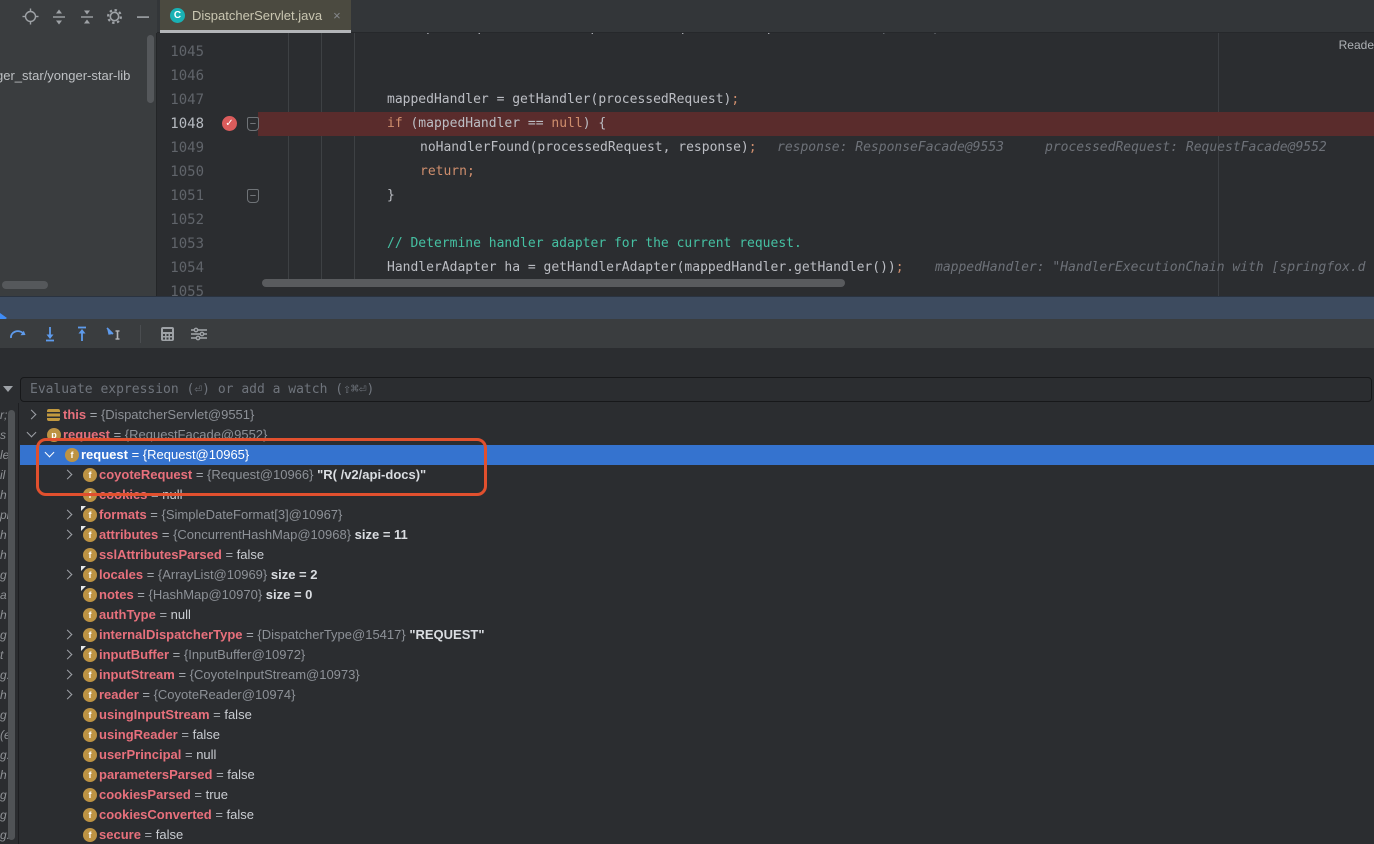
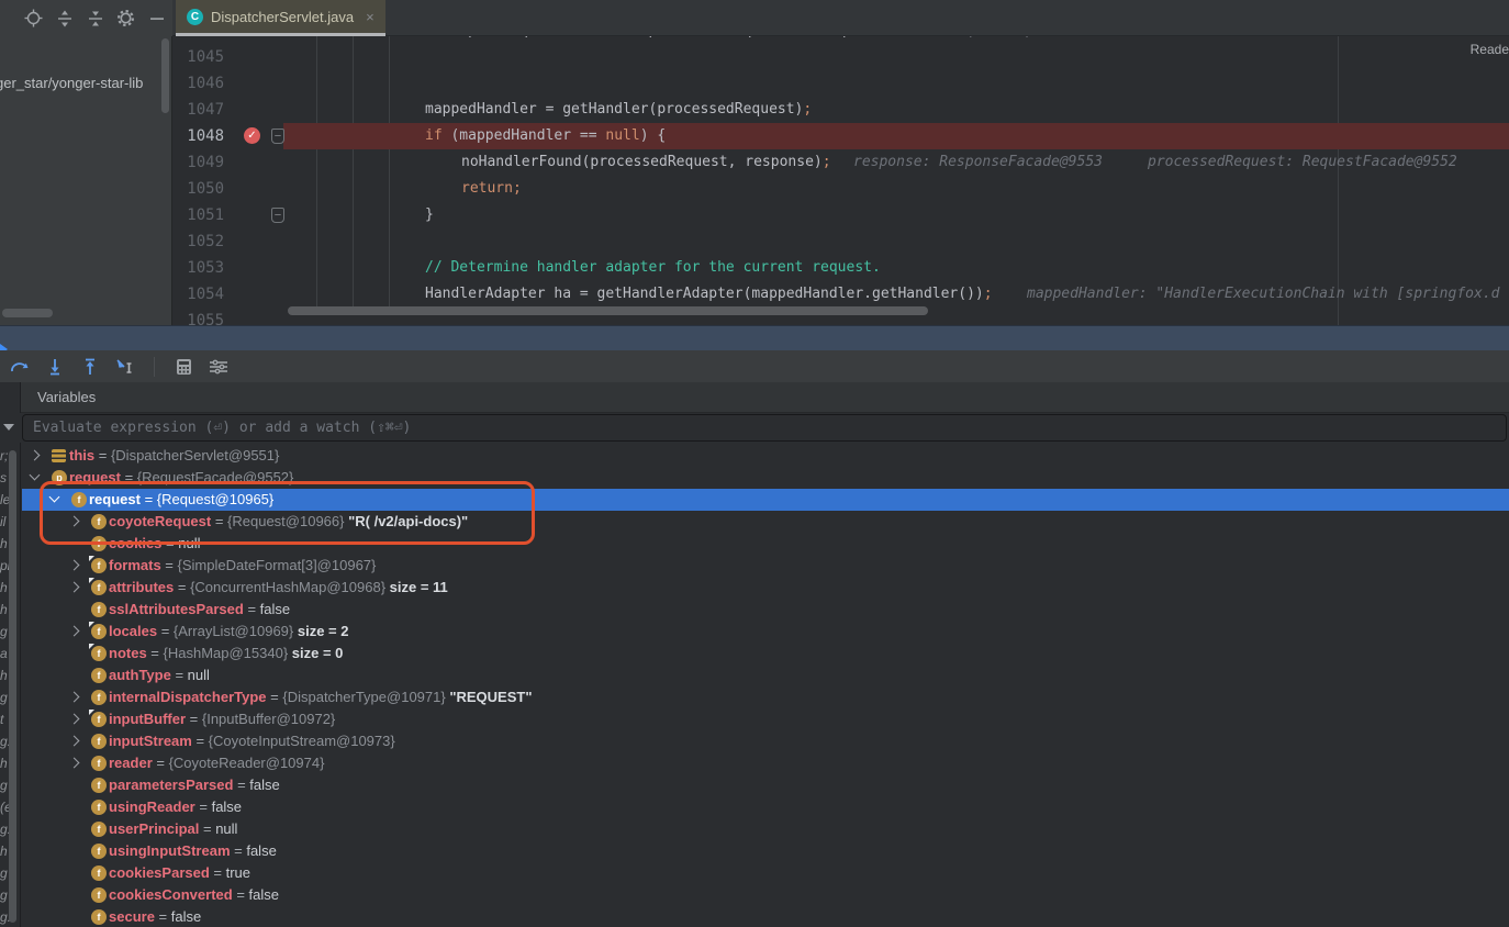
  C
  DispatcherServlet.java
  ×
  er_star/yonger-star-lib
  1045
  1046
  1047
  mappedHandler = getHandler(processedRequest);
  1048
  ✓
  –
  if (mappedHandler == null) {
  1049
  noHandlerFound(processedRequest, response);
  response: ResponseFacade@9553
  processedRequest: RequestFacade@9552
  1050
  return;
  1051
  –
  }
  1052
  1053
  // Determine handler adapter for the current request.
  1054
  HandlerAdapter ha = getHandlerAdapter(mappedHandler.getHandler());
  mappedHandler: "HandlerExecutionChain with [springfox.d
  1055
  Reade
+ Variables
  Evaluate expression (⏎) or add a watch (⇧⌘⏎)
  r;
  s
  le
  il
  h
  h
  h
  g
  a
  h
  g
  t
  h
  g
  h
  g
  g
  this = {DispatcherServlet@9551}
  p
  request = {RequestFacade@9552}
  f
  request = {Request@10965}
  f
  coyoteRequest = {Request@10966} "R( /v2/api-docs)"
  f
  cookies = null
  f
  formats = {SimpleDateFormat[3]@10967}
  f
  attributes = {ConcurrentHashMap@10968} size = 11
  f
  sslAttributesParsed = false
  f
  locales = {ArrayList@10969} size = 2
  f
- notes = {HashMap@10970} size = 0
+ notes = {HashMap@15340} size = 0
  f
  authType = null
  f
- internalDispatcherType = {DispatcherType@15417} "REQUEST"
+ internalDispatcherType = {DispatcherType@10971} "REQUEST"
  f
  inputBuffer = {InputBuffer@10972}
  f
  inputStream = {CoyoteInputStream@10973}
  f
  reader = {CoyoteReader@10974}
  f
- usingInputStream = false
+ parametersParsed = false
  f
  usingReader = false
  f
  userPrincipal = null
  f
- parametersParsed = false
+ usingInputStream = false
  f
  cookiesParsed = true
  f
  cookiesConverted = false
  f
  secure = false
